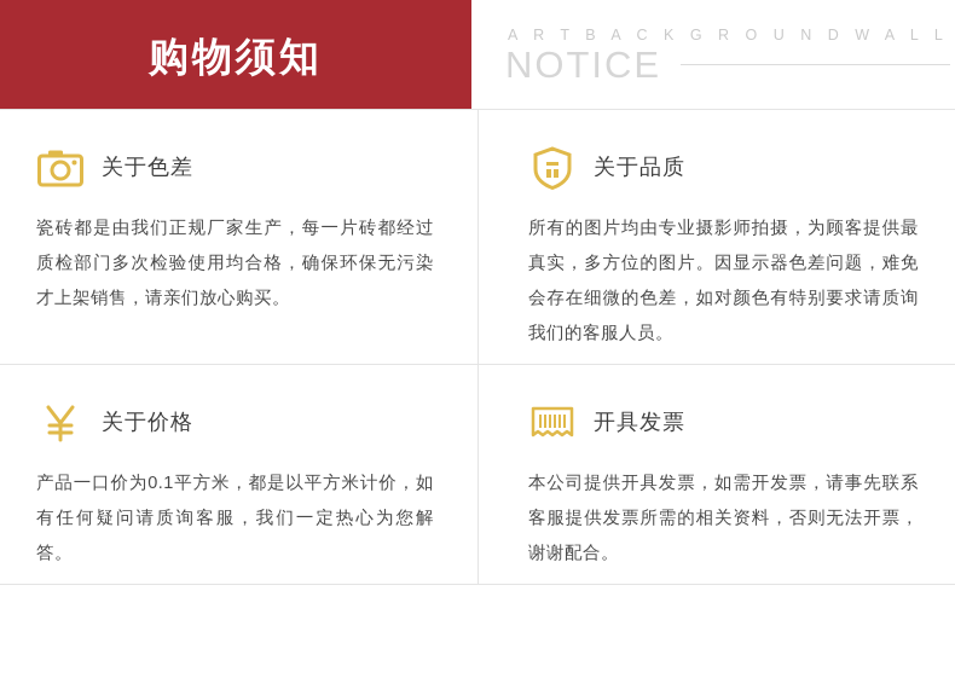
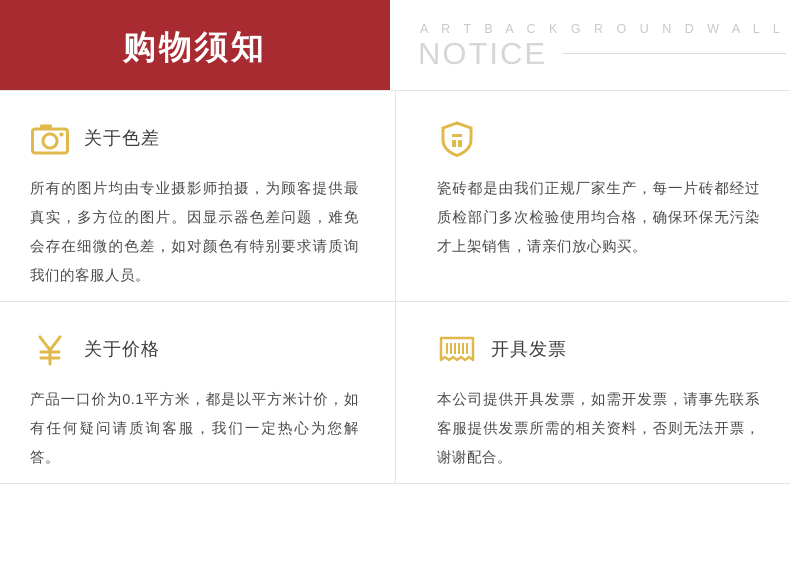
  购物须知
  A R T B A C K G R O U N D W A L L
  NOTICE
  关于色差
- 瓷砖都是由我们正规厂家生产，每一片砖都经过质检部门多次检验使用均合格，确保环保无污染才上架销售，请亲们放心购买。
+ 所有的图片均由专业摄影师拍摄，为顾客提供最真实，多方位的图片。因显示器色差问题，难免会存在细微的色差，如对颜色有特别要求请质询我们的客服人员。
- 关于品质
- 所有的图片均由专业摄影师拍摄，为顾客提供最真实，多方位的图片。因显示器色差问题，难免会存在细微的色差，如对颜色有特别要求请质询我们的客服人员。
+ 瓷砖都是由我们正规厂家生产，每一片砖都经过质检部门多次检验使用均合格，确保环保无污染才上架销售，请亲们放心购买。
  关于价格
  产品一口价为0.1平方米，都是以平方米计价，如有任何疑问请质询客服，我们一定热心为您解答。
  开具发票
  本公司提供开具发票，如需开发票，请事先联系客服提供发票所需的相关资料，否则无法开票，谢谢配合。
